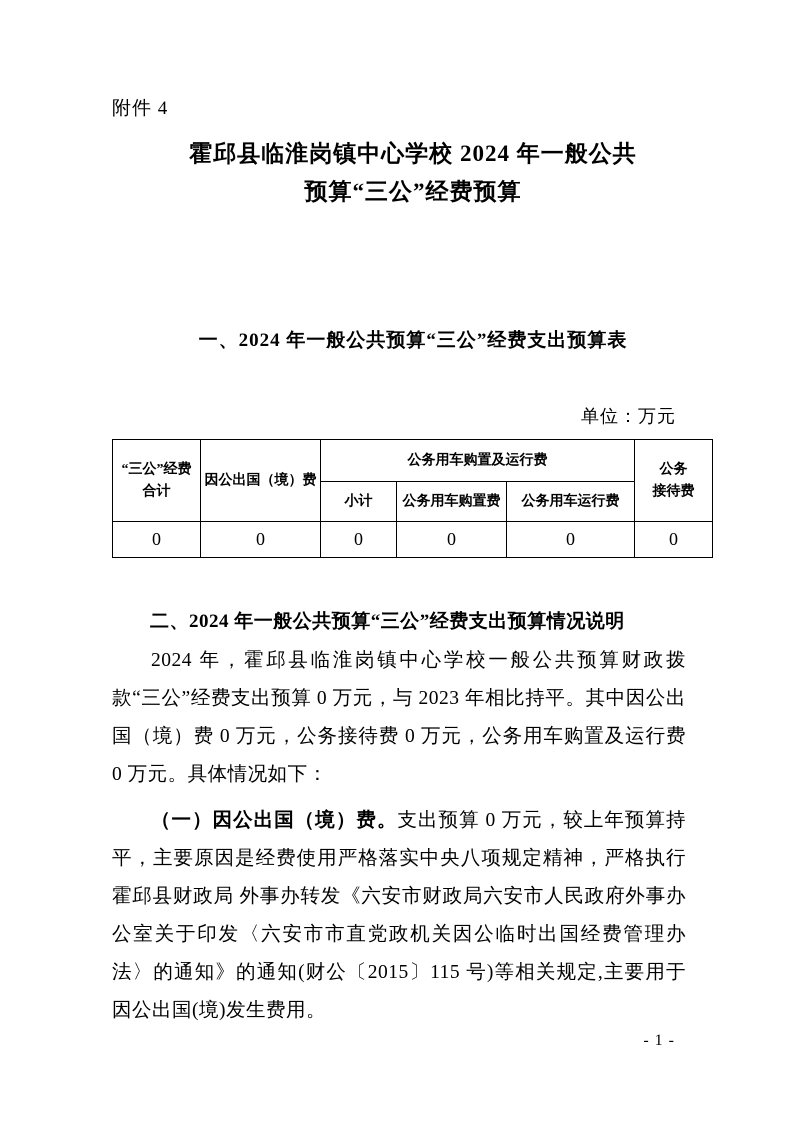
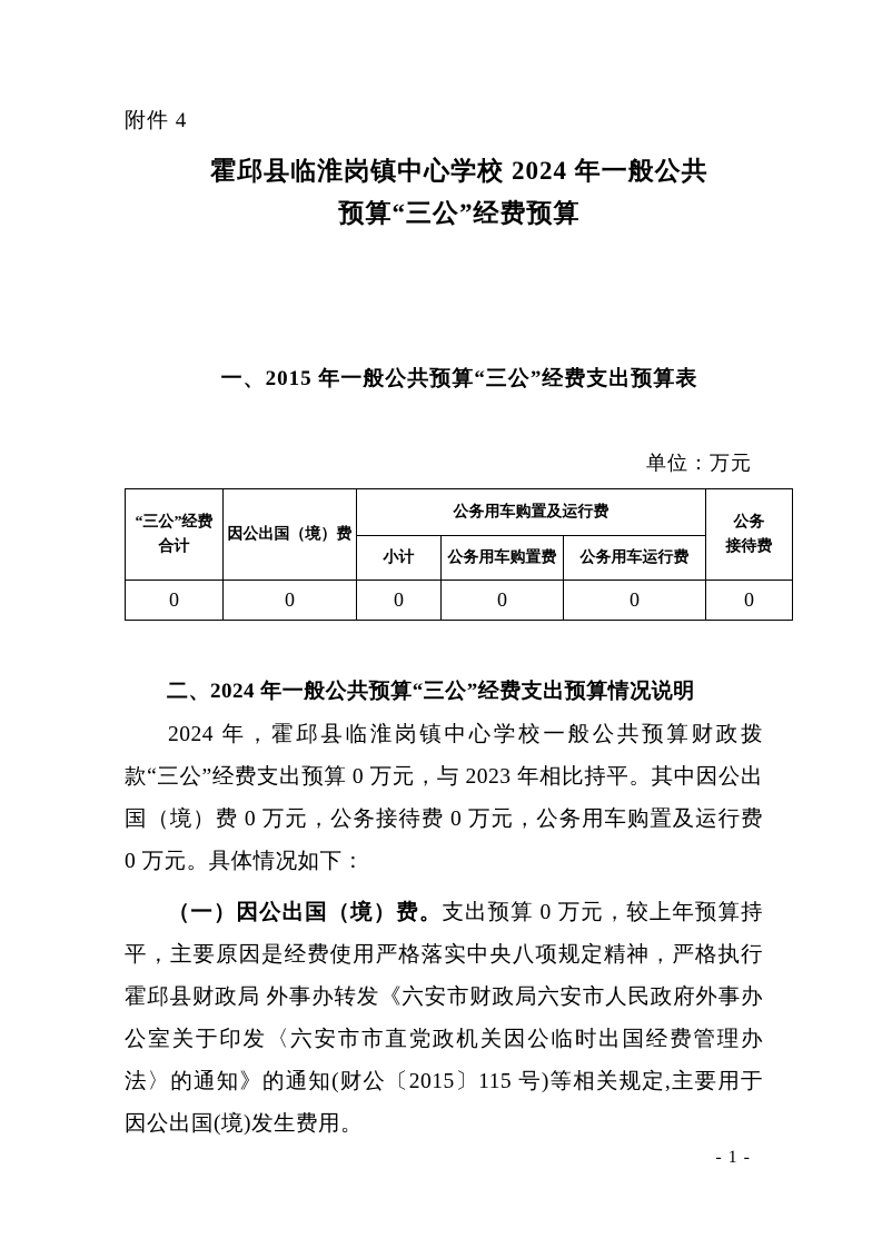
  附件 4
  霍邱县临淮岗镇中心学校 2024 年一般公共
  预算“三公”经费预算
- 一、2024 年一般公共预算“三公”经费支出预算表
+ 一、2015 年一般公共预算“三公”经费支出预算表
  单位：万元
  “三公”经费 合计	因公出国（境）费	公务用车购置及运行费	公务 接待费
  小计	公务用车购置费	公务用车运行费
  0	0	0	0	0	0
  二、2024 年一般公共预算“三公”经费支出预算情况说明
  2024 年，霍邱县临淮岗镇中心学校一般公共预算财政拨款“三公”经费支出预算 0 万元，与 2023 年相比持平。其中因公出国（境）费 0 万元，公务接待费 0 万元，公务用车购置及运行费 0 万元。具体情况如下：
  （一）因公出国（境）费。支出预算 0 万元，较上年预算持平，主要原因是经费使用严格落实中央八项规定精神，严格执行霍邱县财政局 外事办转发《六安市财政局六安市人民政府外事办公室关于印发〈六安市市直党政机关因公临时出国经费管理办法〉的通知》的通知(财公〔2015〕115 号)等相关规定,主要用于因公出国(境)发生费用。
  - 1 -
